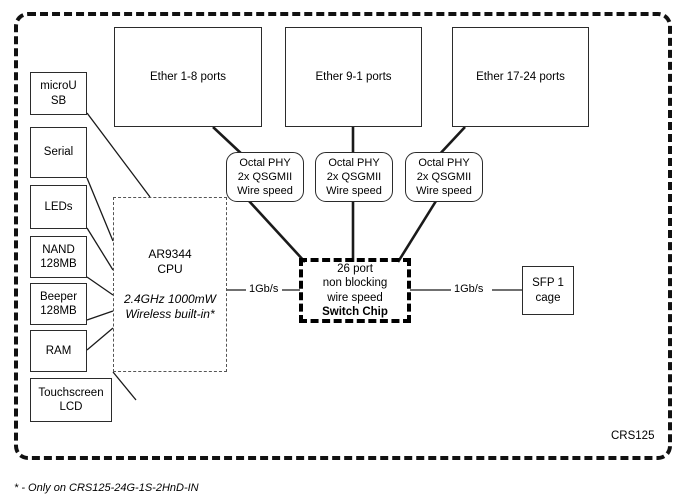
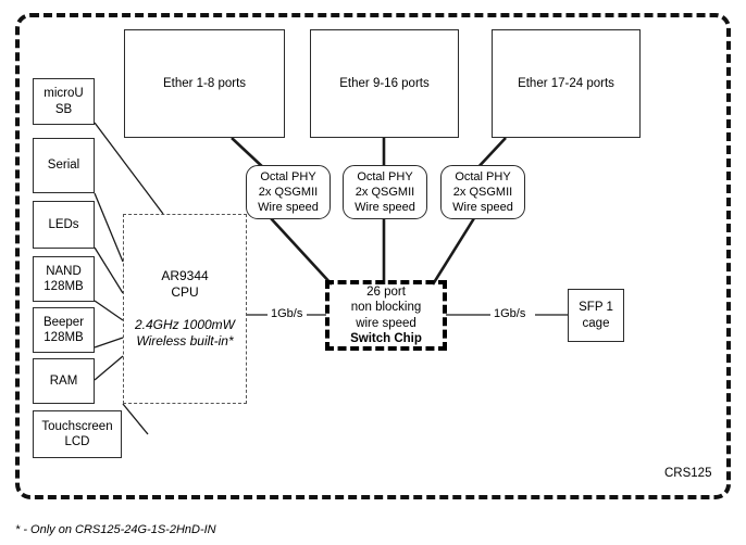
  microU
  SB
  Serial
  LEDs
  NAND
  128MB
  Beeper
  128MB
  RAM
  Touchscreen
  LCD
  Ether 1-8 ports
- Ether 9-1 ports
+ Ether 9-16 ports
  Ether 17-24 ports
  Octal PHY
  2x QSGMII
  Wire speed
  Octal PHY
  2x QSGMII
  Wire speed
  Octal PHY
  2x QSGMII
  Wire speed
  AR9344
  CPU
  2.4GHz 1000mW
  Wireless built-in*
  26 port
  non blocking
  wire speed
  Switch Chip
  SFP 1
  cage
  1Gb/s
  1Gb/s
  CRS125
  * - Only on CRS125-24G-1S-2HnD-IN
